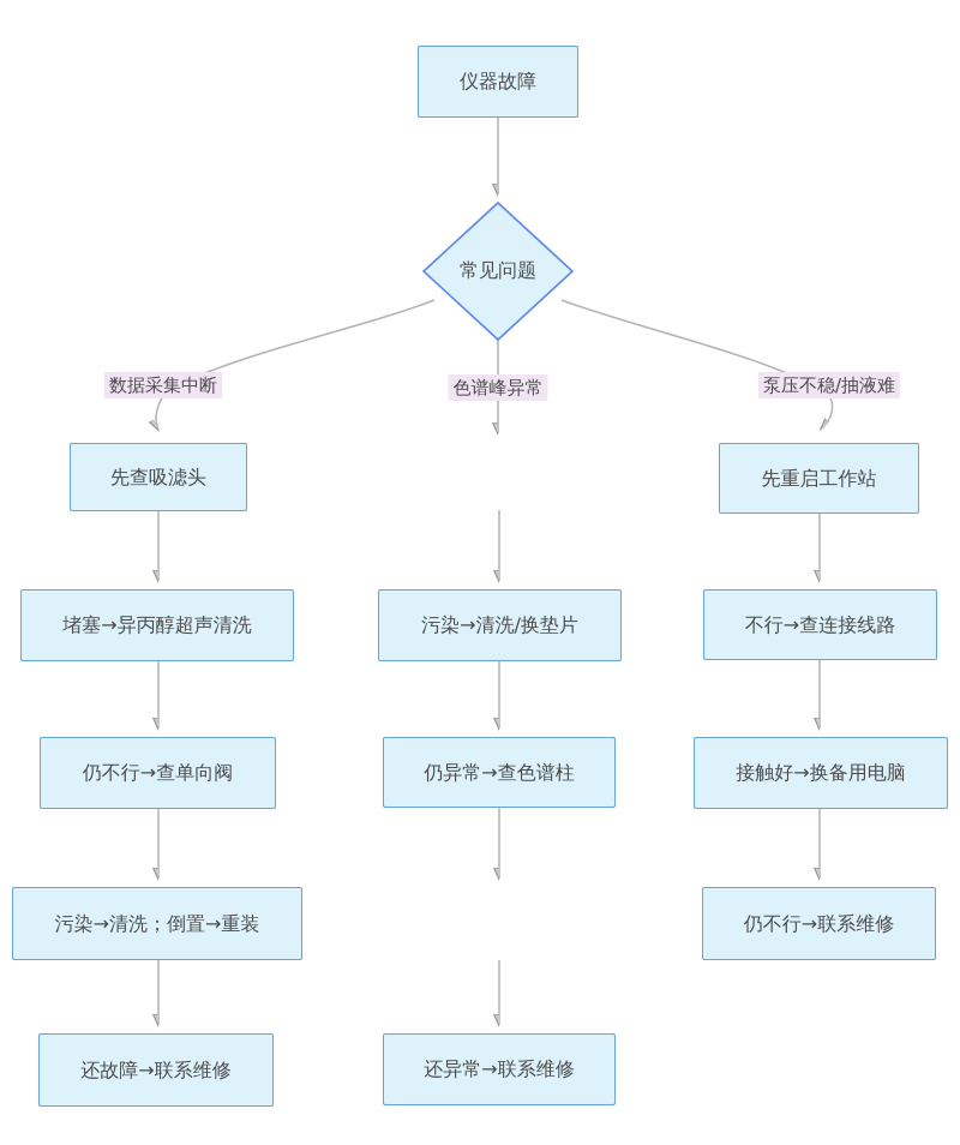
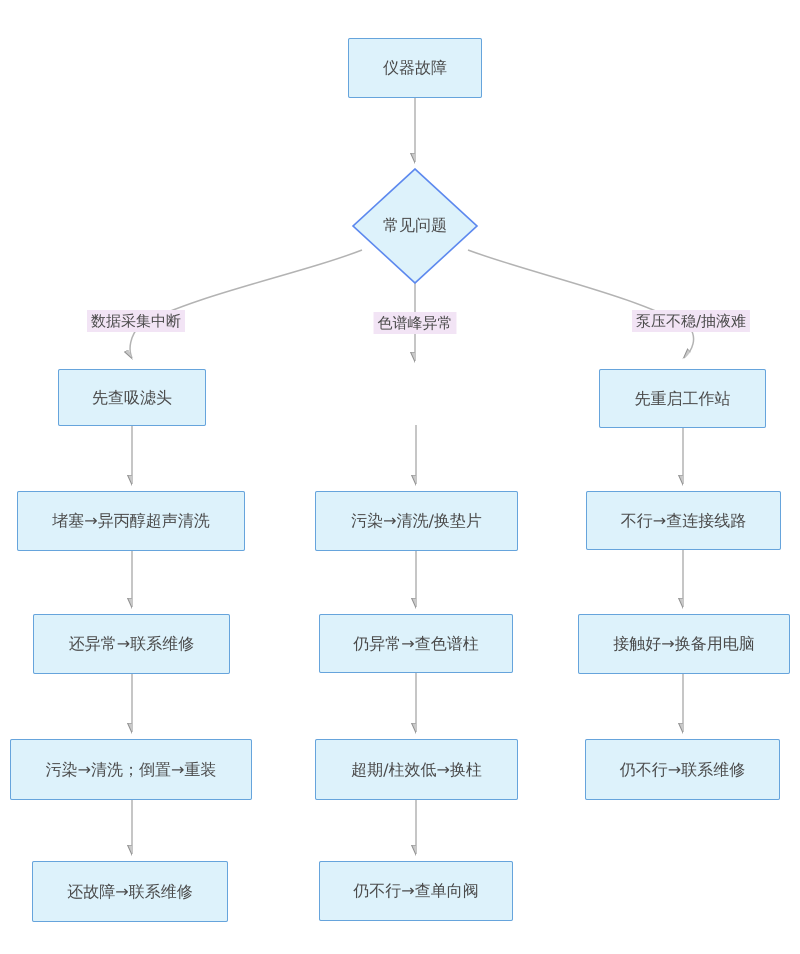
  仪器故障
  常见问题
  数据采集中断
  色谱峰异常
  泵压不稳/抽液难
  先查吸滤头
  堵塞→异丙醇超声清洗
- 仍不行→查单向阀
+ 还异常→联系维修
  污染→清洗；倒置→重装
  还故障→联系维修
  污染→清洗/换垫片
  仍异常→查色谱柱
+ 超期/柱效低→换柱
- 还异常→联系维修
+ 仍不行→查单向阀
  先重启工作站
  不行→查连接线路
  接触好→换备用电脑
  仍不行→联系维修
